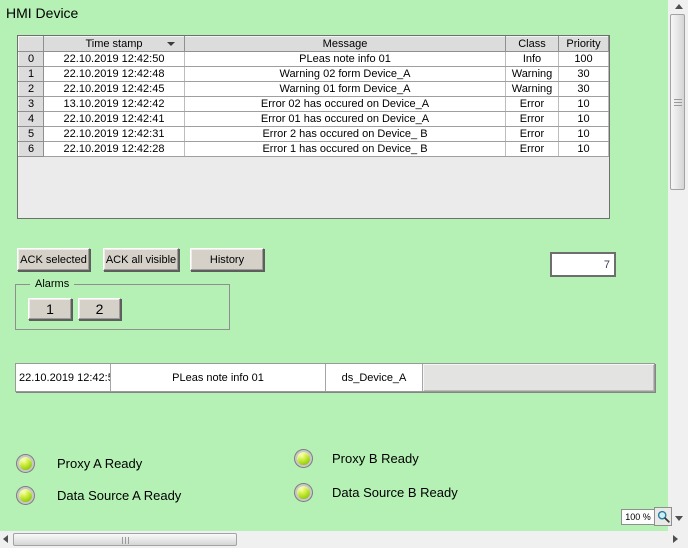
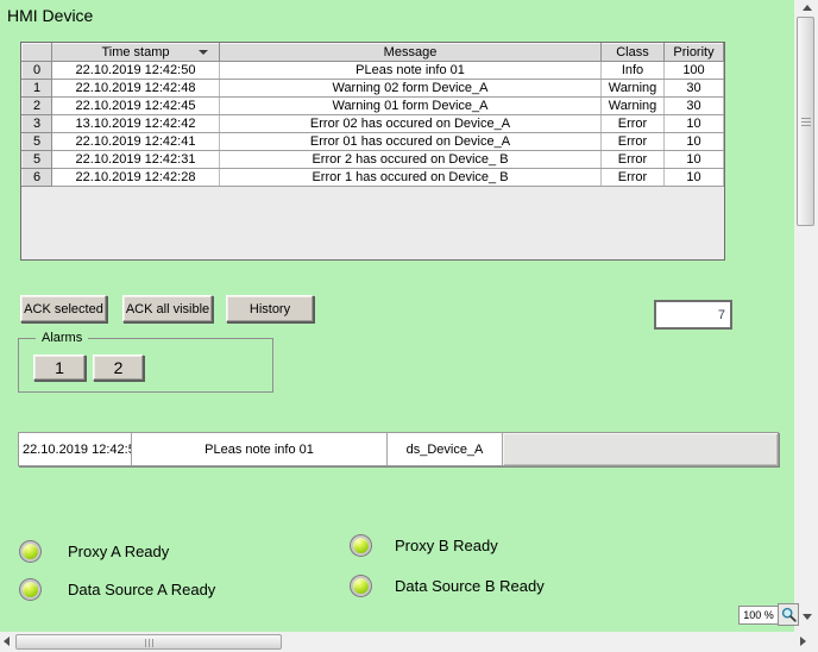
  HMI Device
  	Time stamp	Message	Class	Priority
  0	22.10.2019 12:42:50	PLeas note info 01	Info	100
  1	22.10.2019 12:42:48	Warning 02 form Device_A	Warning	30
  2	22.10.2019 12:42:45	Warning 01 form Device_A	Warning	30
  3	13.10.2019 12:42:42	Error 02 has occured on Device_A	Error	10
- 4	22.10.2019 12:42:41	Error 01 has occured on Device_A	Error	10
+ 5	22.10.2019 12:42:41	Error 01 has occured on Device_A	Error	10
  5	22.10.2019 12:42:31	Error 2 has occured on Device_ B	Error	10
  6	22.10.2019 12:42:28	Error 1 has occured on Device_ B	Error	10
  ACK selected
  ACK all visible
  History
  7
  Alarms
  1
  2
  22.10.2019 12:42:
  PLeas note info 01
  ds_Device_A
  Proxy A Ready
  Data Source A Ready
  Proxy B Ready
  Data Source B Ready
  100 %
